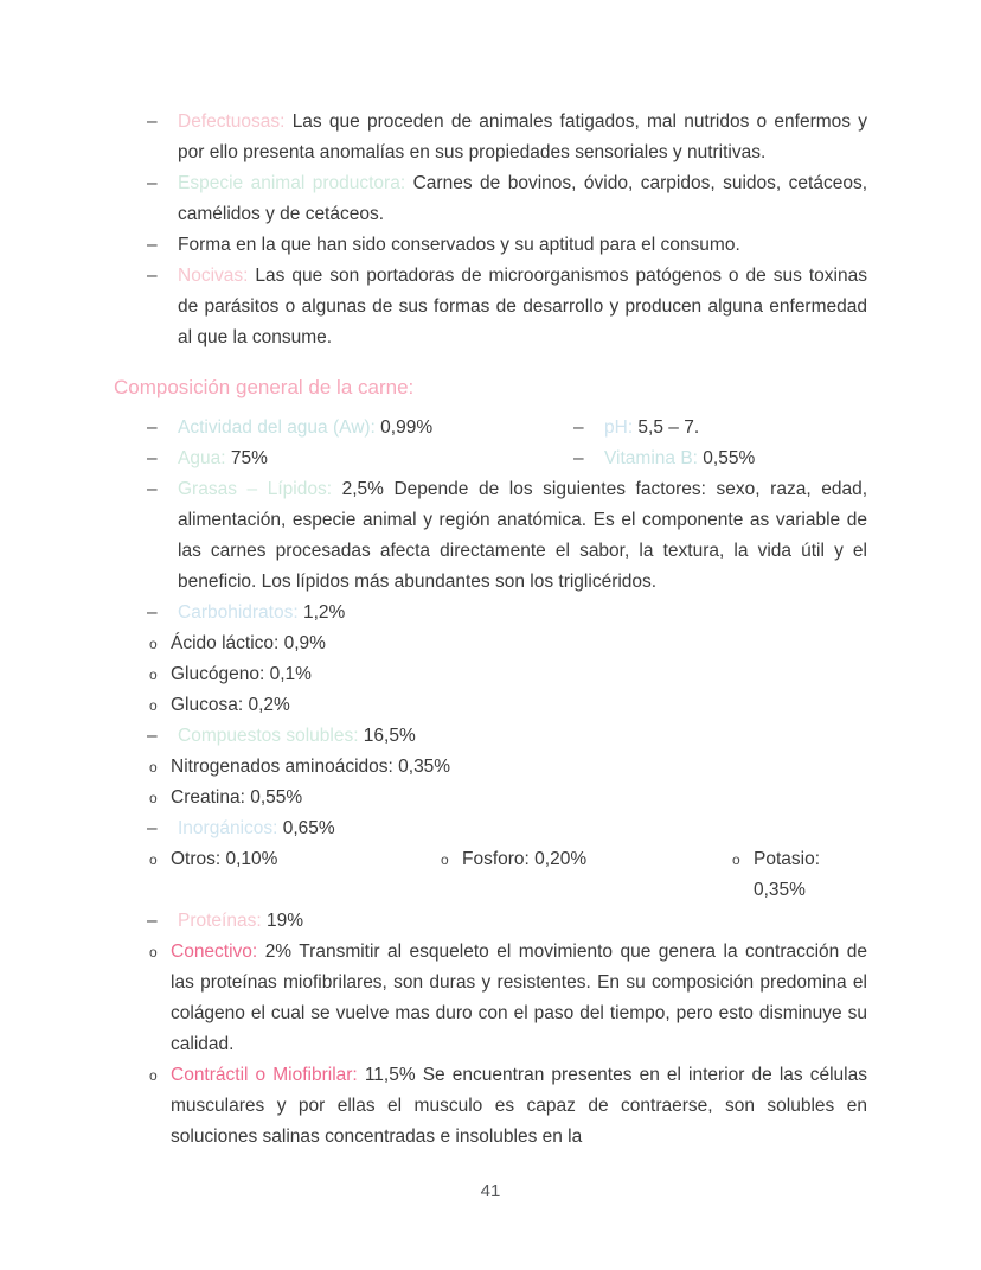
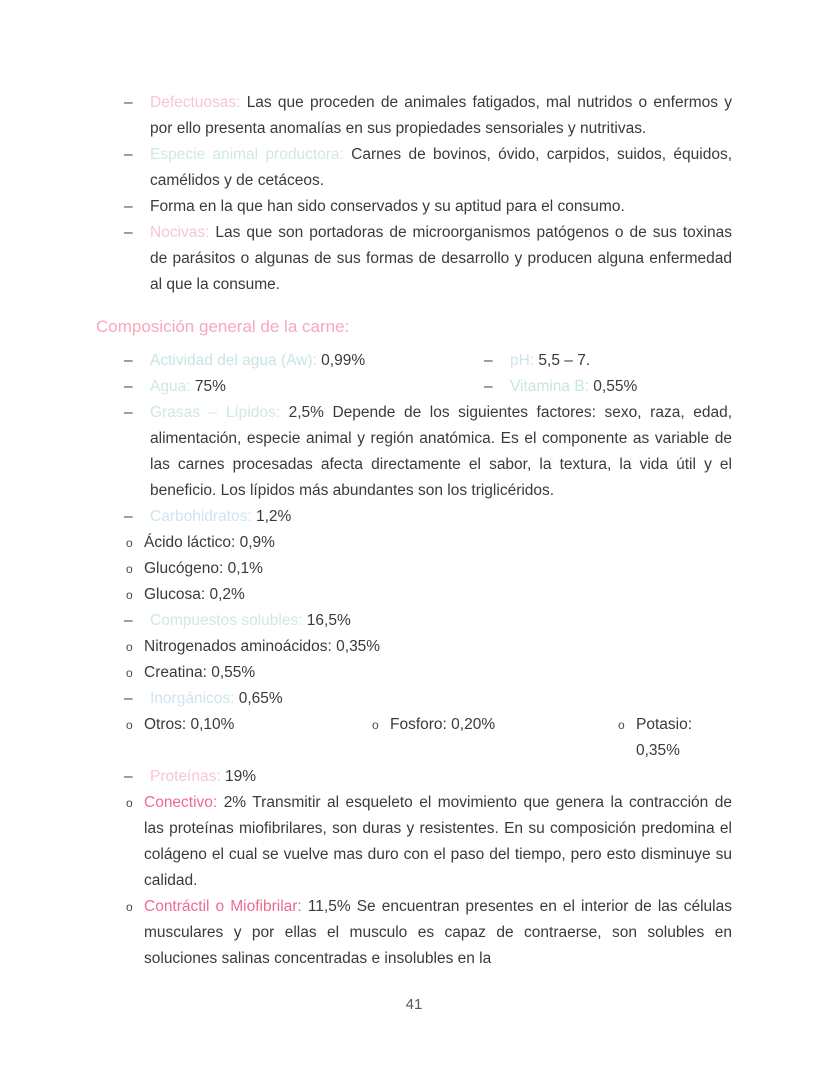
  Defectuosas: Las que proceden de animales fatigados, mal nutridos o enfermos y por ello presenta anomalías en sus propiedades sensoriales y nutritivas.
- Especie animal productora: Carnes de bovinos, óvido, carpidos, suidos, cetáceos, camélidos y de cetáceos.
+ Especie animal productora: Carnes de bovinos, óvido, carpidos, suidos, équidos, camélidos y de cetáceos.
  Forma en la que han sido conservados y su aptitud para el consumo.
  Nocivas: Las que son portadoras de microorganismos patógenos o de sus toxinas de parásitos o algunas de sus formas de desarrollo y producen alguna enfermedad al que la consume.
  Composición general de la carne:
  Actividad del agua (Aw): 0,99%
  –
  pH: 5,5 – 7.
  Agua: 75%
  –
  Vitamina B: 0,55%
  Grasas – Lípidos: 2,5% Depende de los siguientes factores: sexo, raza, edad, alimentación, especie animal y región anatómica. Es el componente as variable de las carnes procesadas afecta directamente el sabor, la textura, la vida útil y el beneficio. Los lípidos más abundantes son los triglicéridos.
  Carbohidratos: 1,2%
  Ácido láctico: 0,9%
  Glucógeno: 0,1%
  Glucosa: 0,2%
  Compuestos solubles: 16,5%
  Nitrogenados aminoácidos: 0,35%
  Creatina: 0,55%
  Inorgánicos: 0,65%
  Otros: 0,10%
  o
  Fosforo: 0,20%
  o
  Potasio: 0,35%
  Proteínas: 19%
  Conectivo: 2% Transmitir al esqueleto el movimiento que genera la contracción de las proteínas miofibrilares, son duras y resistentes. En su composición predomina el colágeno el cual se vuelve mas duro con el paso del tiempo, pero esto disminuye su calidad.
  Contráctil o Miofibrilar: 11,5% Se encuentran presentes en el interior de las células musculares y por ellas el musculo es capaz de contraerse, son solubles en soluciones salinas concentradas e insolubles en la
  41
